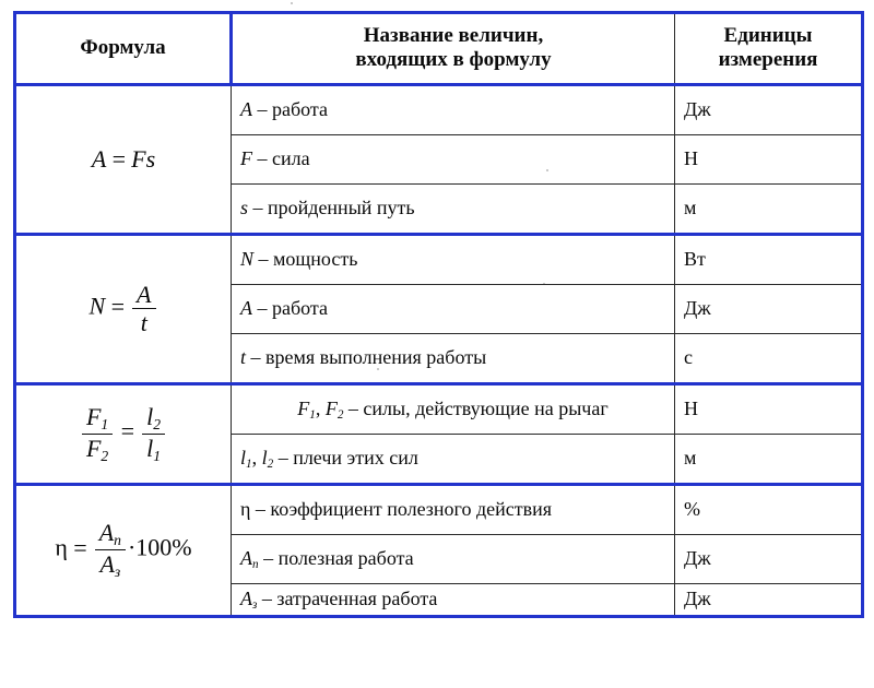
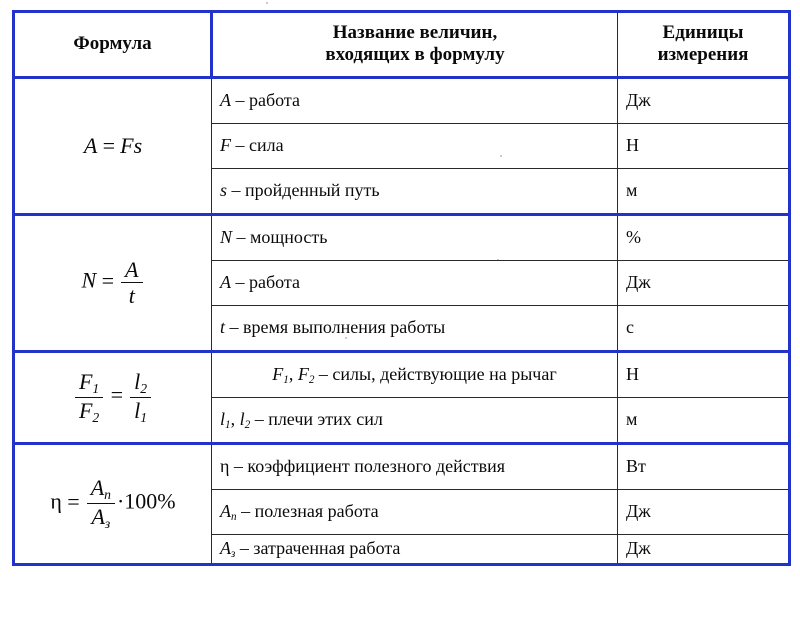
  Формула	Название величин, входящих в формулу	Единицы измерения
  A = Fs	A – работа	Дж
  F – сила	Н
  s – пройденный путь	м
- N = At	N – мощность	Вт
+ N = At	N – мощность	%
  A – работа	Дж
  t – время выполнения работы	с
  F1F2=l2l1	F1, F2 – силы, действующие на рычаг	Н
  l1, l2 – плечи этих сил	м
- η =AпAз·100%	η – коэффициент полезного действия	%
+ η =AпAз·100%	η – коэффициент полезного действия	Вт
  Aп – полезная работа	Дж
  Aз – затраченная работа	Дж
